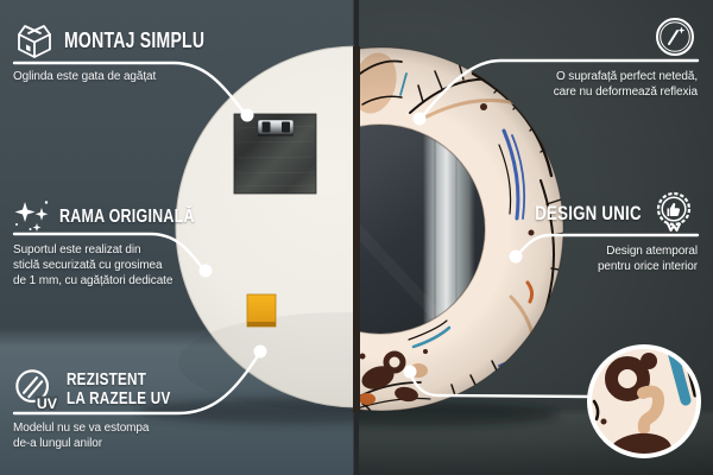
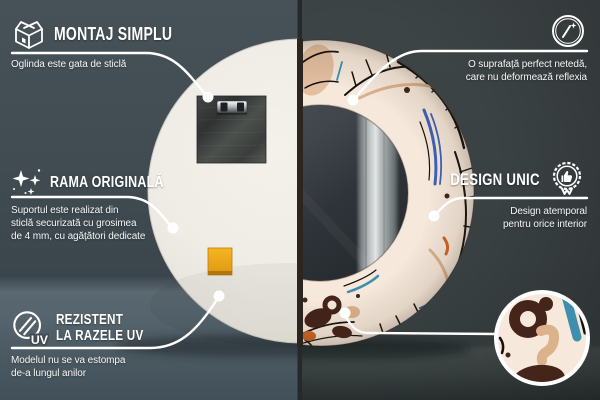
  MONTAJ SIMPLU
- Oglinda este gata de agățat
+ Oglinda este gata de sticlă
  O suprafață perfect netedă,
  care nu deformează reflexia
  RAMA ORIGINALĂ
  Suportul este realizat din
  sticlă securizată cu grosimea
- de 1 mm, cu agățători dedicate
+ de 4 mm, cu agățători dedicate
  DESIGN UNIC
  Design atemporal
  pentru orice interior
  UV
  REZISTENT
  LA RAZELE UV
  Modelul nu se va estompa
  de-a lungul anilor
